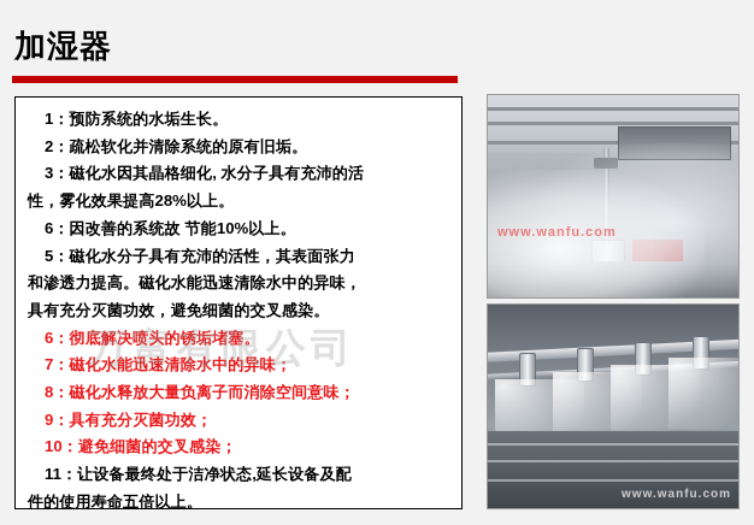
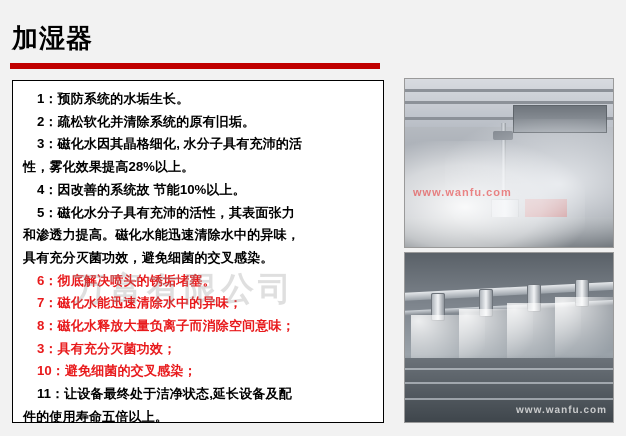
  加湿器
  1：预防系统的水垢生长。
  2：疏松软化并清除系统的原有旧垢。
  3：磁化水因其晶格细化, 水分子具有充沛的活
  性，雾化效果提高28%以上。
- 6：因改善的系统故 节能10%以上。
+ 4：因改善的系统故 节能10%以上。
  5：磁化水分子具有充沛的活性，其表面张力
  和渗透力提高。磁化水能迅速清除水中的异味，
  具有充分灭菌功效，避免细菌的交叉感染。
  6：彻底解决喷头的锈垢堵塞。
  7：磁化水能迅速清除水中的异味；
  8：磁化水释放大量负离子而消除空间意味；
- 9：具有充分灭菌功效；
+ 3：具有充分灭菌功效；
  10：避免细菌的交叉感染；
  11：让设备最终处于洁净状态,延长设备及配
  件的使用寿命五倍以上。
  万富有限公司
  www.wanfu.com
  www.wanfu.com
